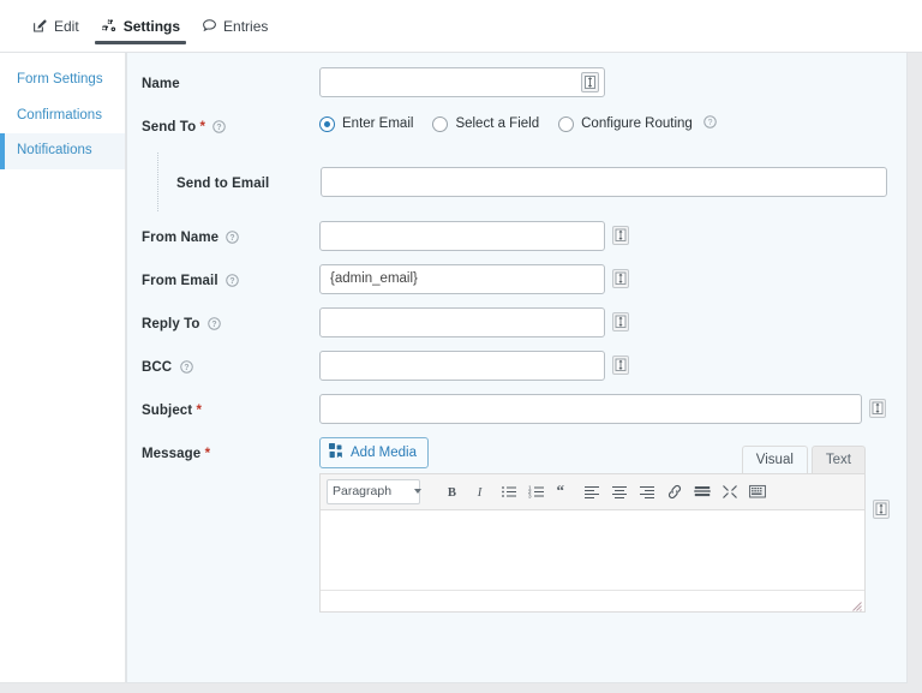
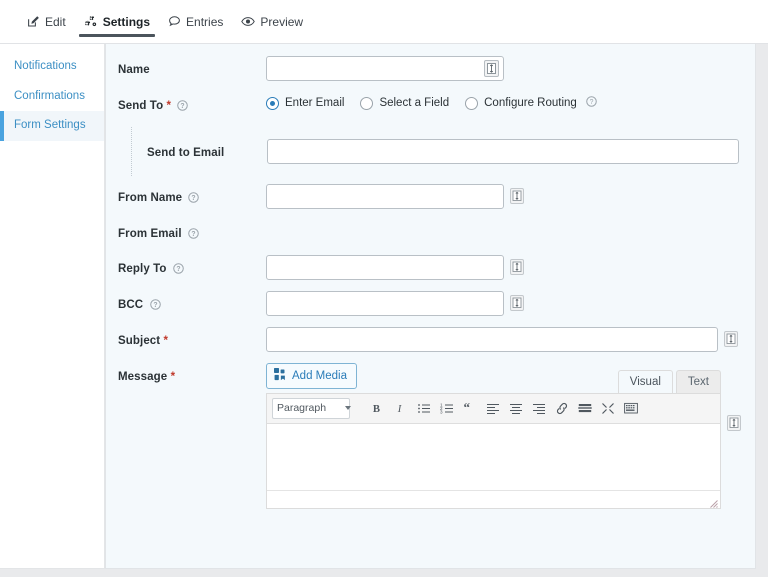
  Edit
  Settings
  Entries
+ Preview
- Form Settings
+ Notifications
  Confirmations
- Notifications
+ Form Settings
  Name
  Send To *
  Enter Email
  Select a Field
  Configure Routing
  Send to Email
  From Name
  From Email
- {admin_email}
  Reply To
  BCC
  Subject *
  Message *
  Add Media
  Visual
  Text
  Paragraph
  B
  I
  “
